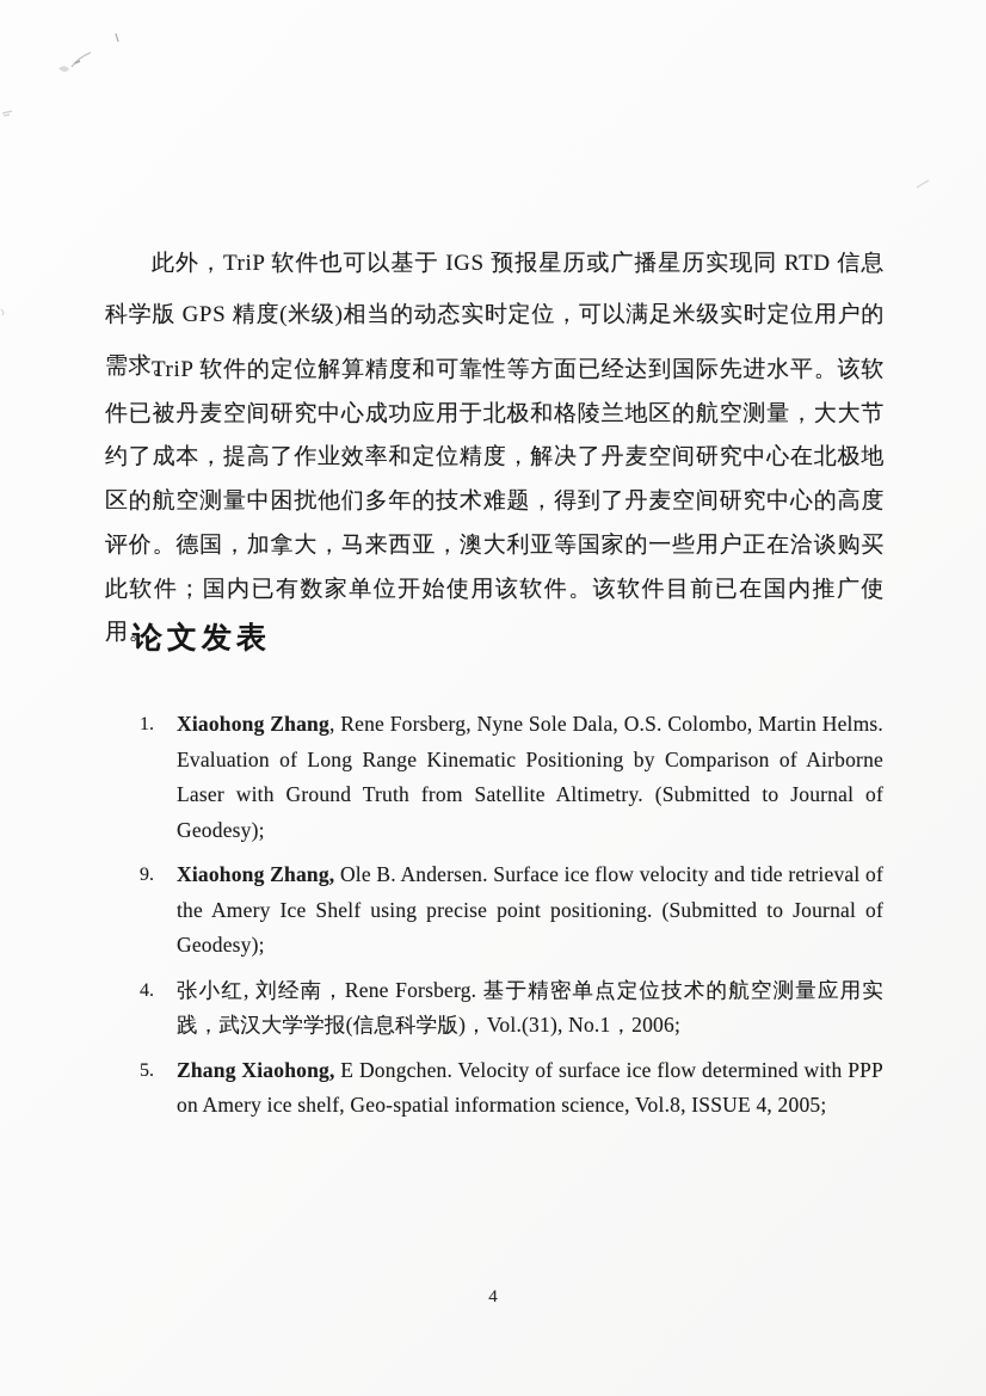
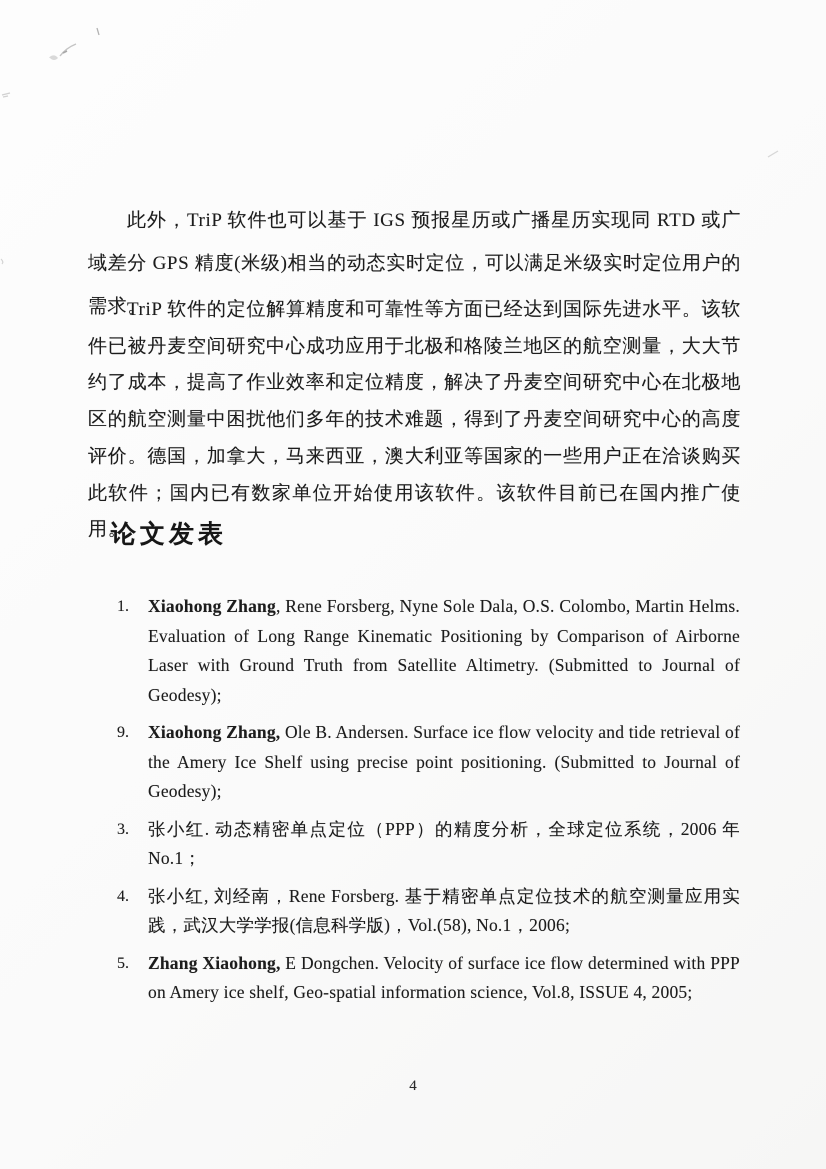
- 此外，TriP 软件也可以基于 IGS 预报星历或广播星历实现同 RTD 信息科学版 GPS 精度(米级)相当的动态实时定位，可以满足米级实时定位用户的需求。
+ 此外，TriP 软件也可以基于 IGS 预报星历或广播星历实现同 RTD 或广域差分 GPS 精度(米级)相当的动态实时定位，可以满足米级实时定位用户的需求。
  TriP 软件的定位解算精度和可靠性等方面已经达到国际先进水平。该软件已被丹麦空间研究中心成功应用于北极和格陵兰地区的航空测量，大大节约了成本，提高了作业效率和定位精度，解决了丹麦空间研究中心在北极地区的航空测量中困扰他们多年的技术难题，得到了丹麦空间研究中心的高度评价。德国，加拿大，马来西亚，澳大利亚等国家的一些用户正在洽谈购买此软件；国内已有数家单位开始使用该软件。该软件目前已在国内推广使用。
  论文发表
  1.
  Xiaohong Zhang, Rene Forsberg, Nyne Sole Dala, O.S. Colombo, Martin Helms. Evaluation of Long Range Kinematic Positioning by Comparison of Airborne Laser with Ground Truth from Satellite Altimetry. (Submitted to Journal of Geodesy);
  9.
  Xiaohong Zhang, Ole B. Andersen. Surface ice flow velocity and tide retrieval of the Amery Ice Shelf using precise point positioning. (Submitted to Journal of Geodesy);
+ 3.
+ 张小红. 动态精密单点定位（PPP）的精度分析，全球定位系统，2006 年 No.1；
  4.
- 张小红, 刘经南，Rene Forsberg. 基于精密单点定位技术的航空测量应用实践，武汉大学学报(信息科学版)，Vol.(31), No.1，2006;
+ 张小红, 刘经南，Rene Forsberg. 基于精密单点定位技术的航空测量应用实践，武汉大学学报(信息科学版)，Vol.(58), No.1，2006;
  5.
  Zhang Xiaohong, E Dongchen. Velocity of surface ice flow determined with PPP on Amery ice shelf, Geo-spatial information science, Vol.8, ISSUE 4, 2005;
  4
